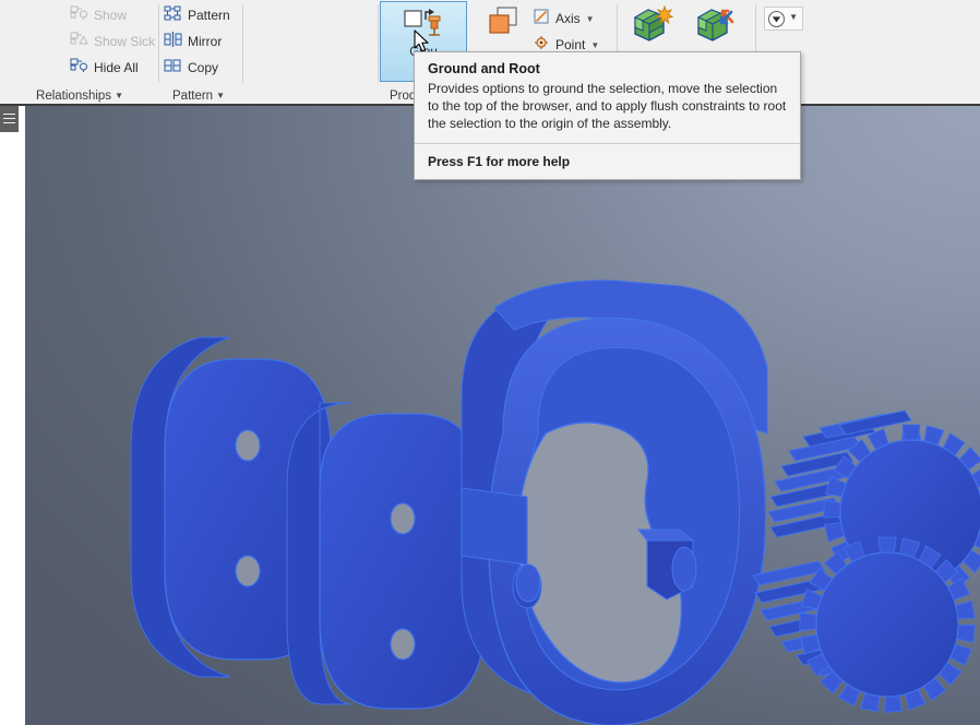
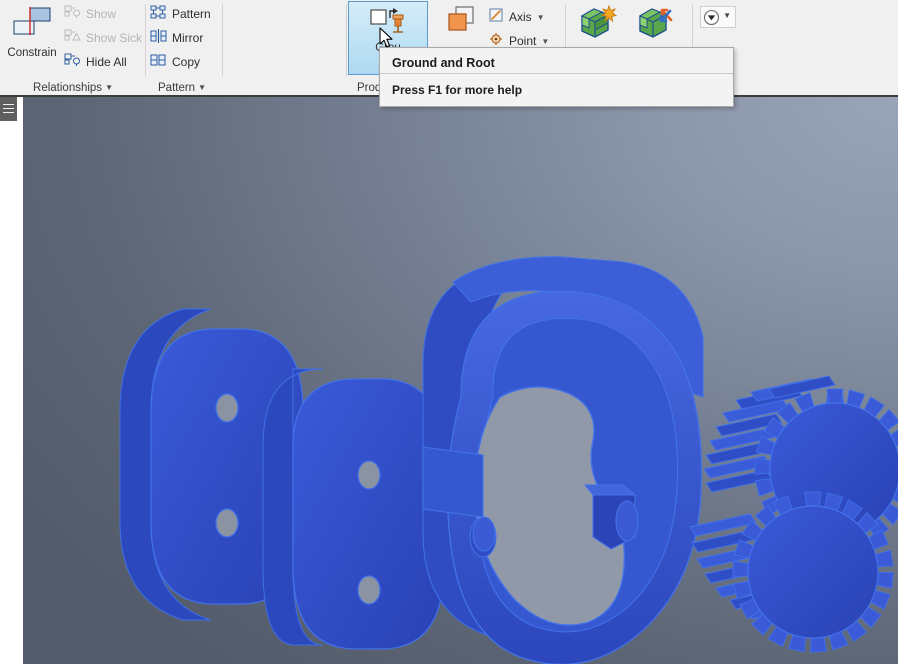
+ Constrain
  Show
  Show Sick
  Hide All
  Relationships ▼
  Pattern
  Mirror
  Copy
  Pattern ▼
  Pro
  Axis
  ▼
  Point
  ▼
  ▼
  Ground and Root
- Provides options to ground the selection, move the selection to the top of the browser, and to apply flush constraints to root the selection to the origin of the assembly.
  Press F1 for more help
